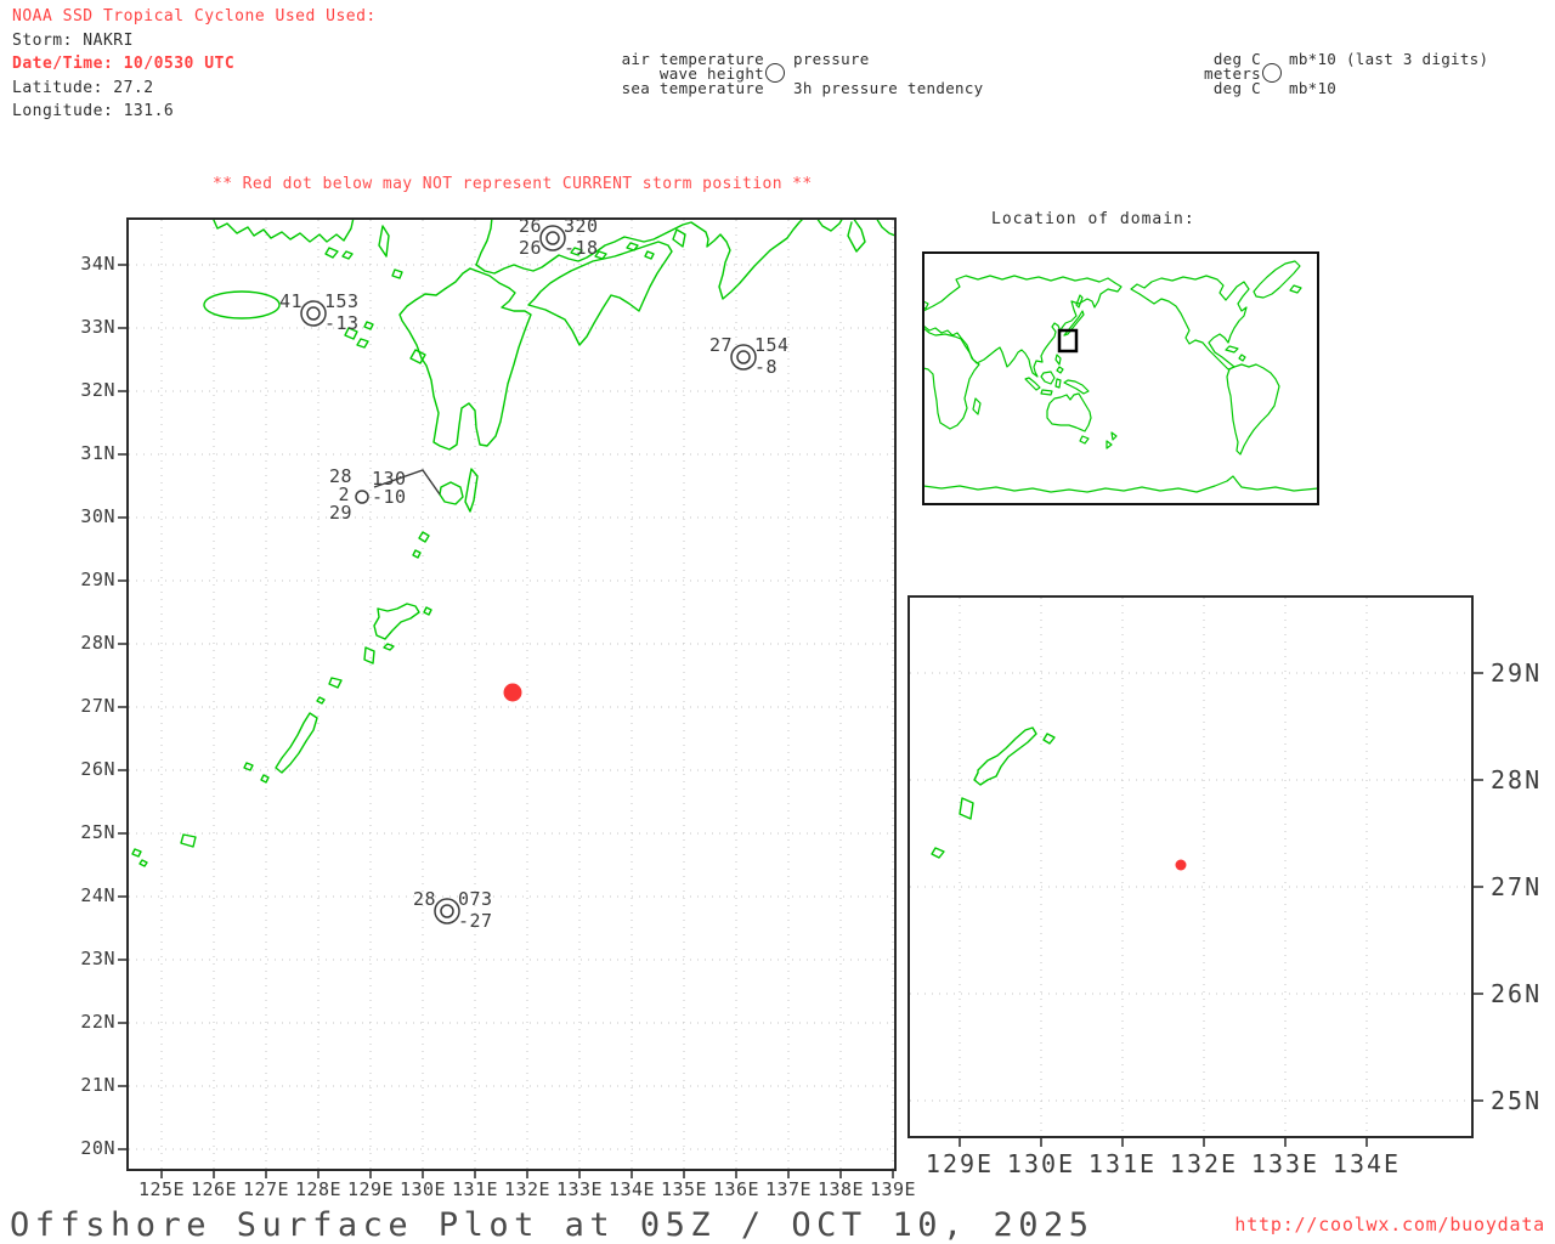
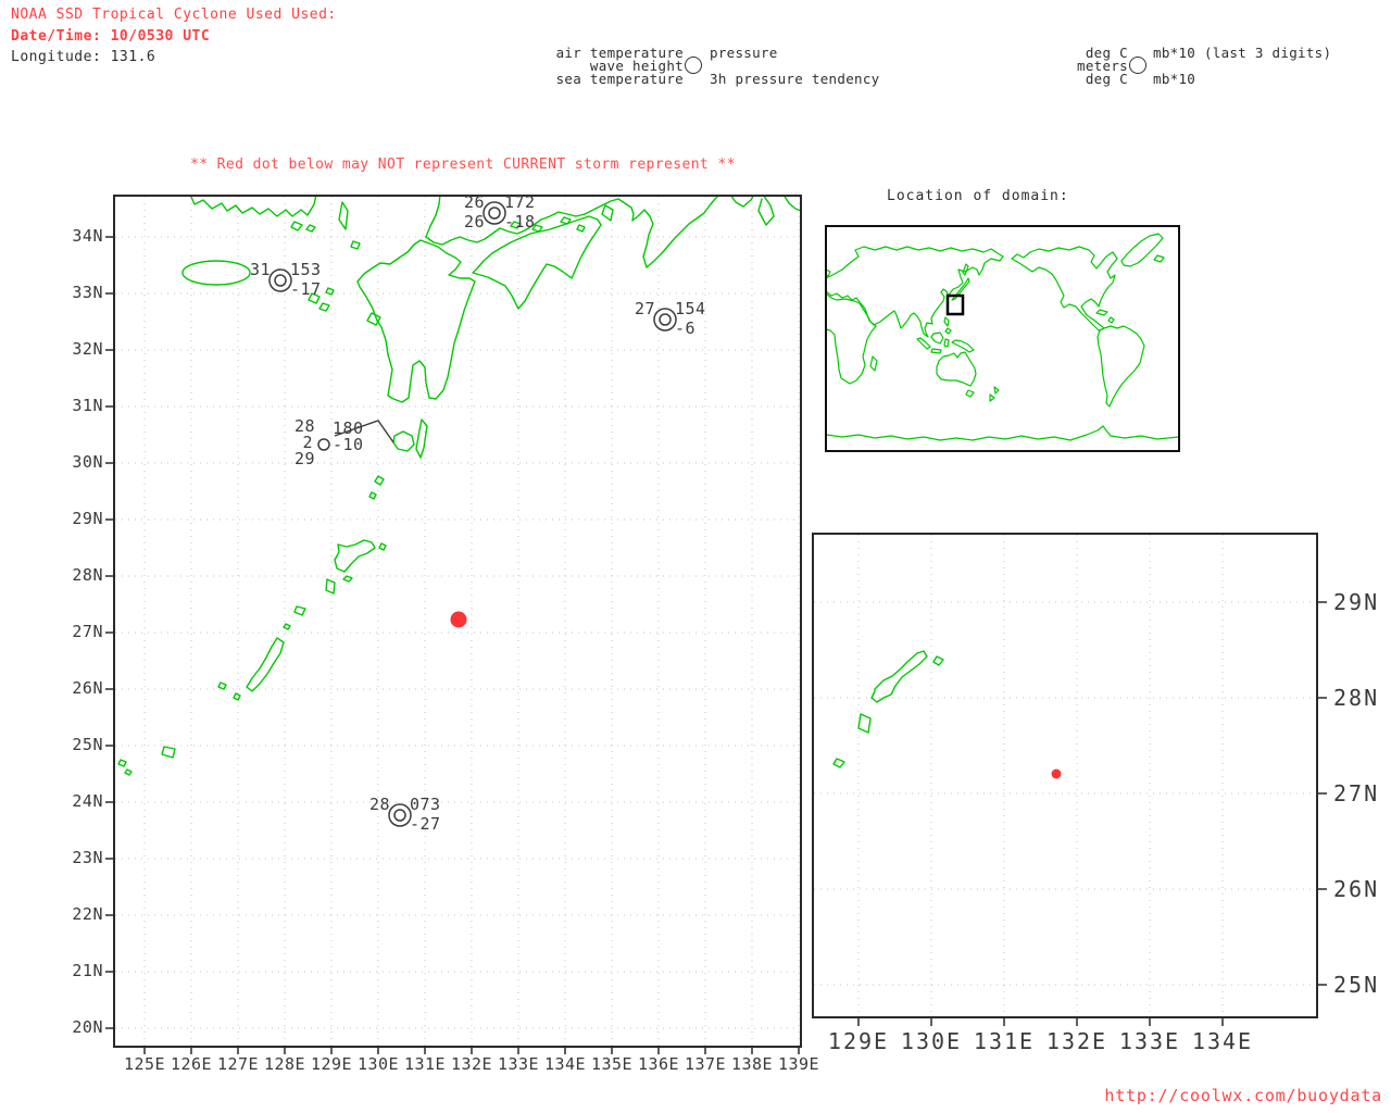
  NOAA SSD Tropical Cyclone Used Used:
- Storm: NAKRI
  Date/Time: 10/0530 UTC
- Latitude: 27.2
  Longitude: 131.6
  air temperature
  wave height
  sea temperature
  pressure
  3h pressure tendency
  deg C
  meters
  deg C
  mb*10 (last 3 digits)
  mb*10
- ** Red dot below may NOT represent CURRENT storm position **
+ ** Red dot below may NOT represent CURRENT storm represent **
  Location of domain:
  34N
  33N
  32N
  31N
  30N
  29N
  28N
  27N
  26N
  25N
  24N
  23N
  22N
  21N
  20N
  125E
  126E
  127E
  128E
  129E
  130E
  131E
  132E
  133E
  134E
  135E
  136E
  137E
  138E
  139E
  29N
  28N
  27N
  26N
  25N
  129E
  130E
  131E
  132E
  133E
  134E
  26
- 320
+ 172
  26
  -18
- 41
+ 31
  153
- -13
+ -17
  27
  154
- -8
+ -6
  28
  2
  29
- 130
+ 180
  -10
  28
  073
  -27
- Offshore Surface Plot at 05Z / OCT 10, 2025
  http://coolwx.com/buoydata
